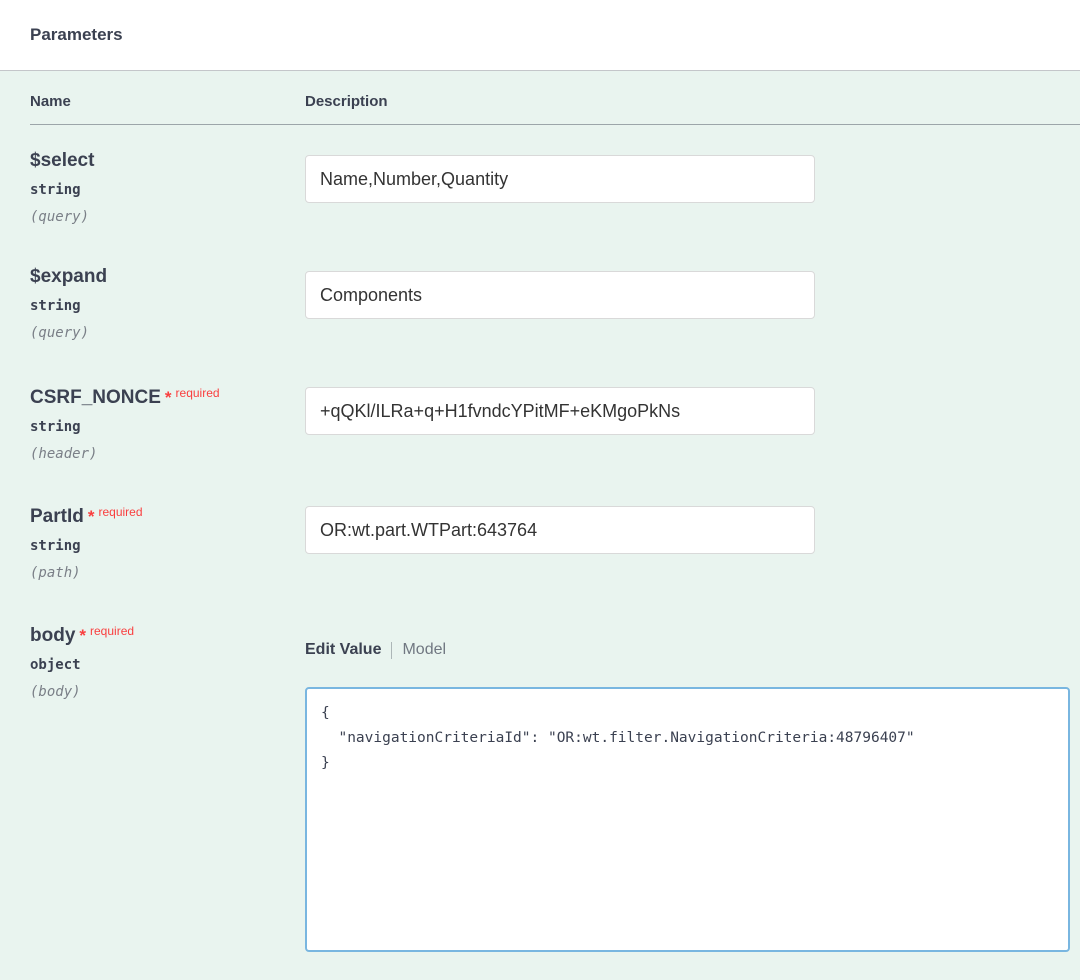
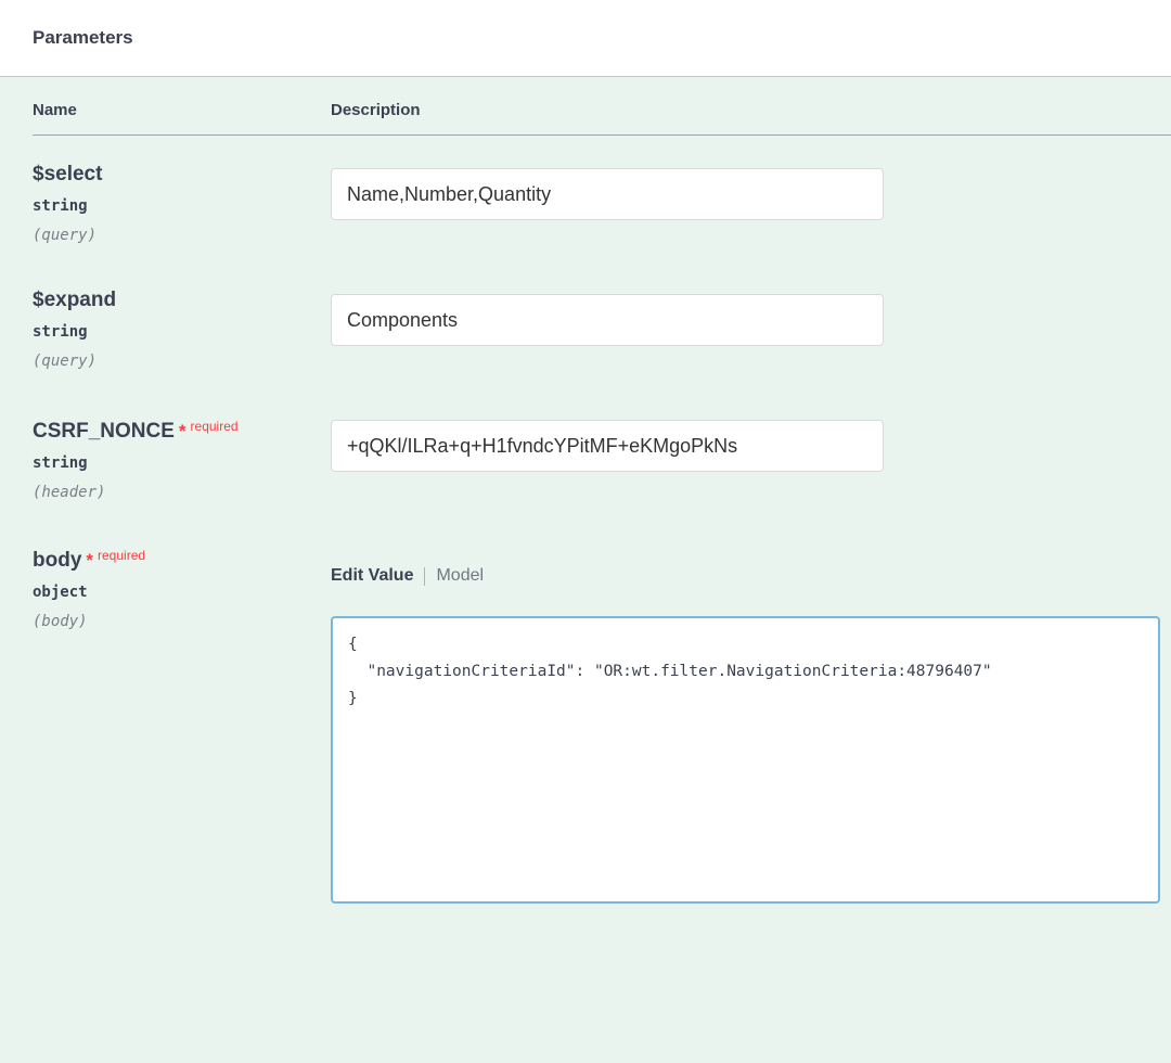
  Parameters
  Name	Description
  $select string (query)	Name,Number,Quantity
  $expand string (query)	Components
  CSRF_NONCE * required string (header)	+qQKl/ILRa+q+H1fvndcYPitMF+eKMgoPkNs
- PartId * required string (path)	OR:wt.part.WTPart:643764
  body * required object (body)	Edit Value Model { "navigationCriteriaId": "OR:wt.filter.NavigationCriteria:48796407" }
